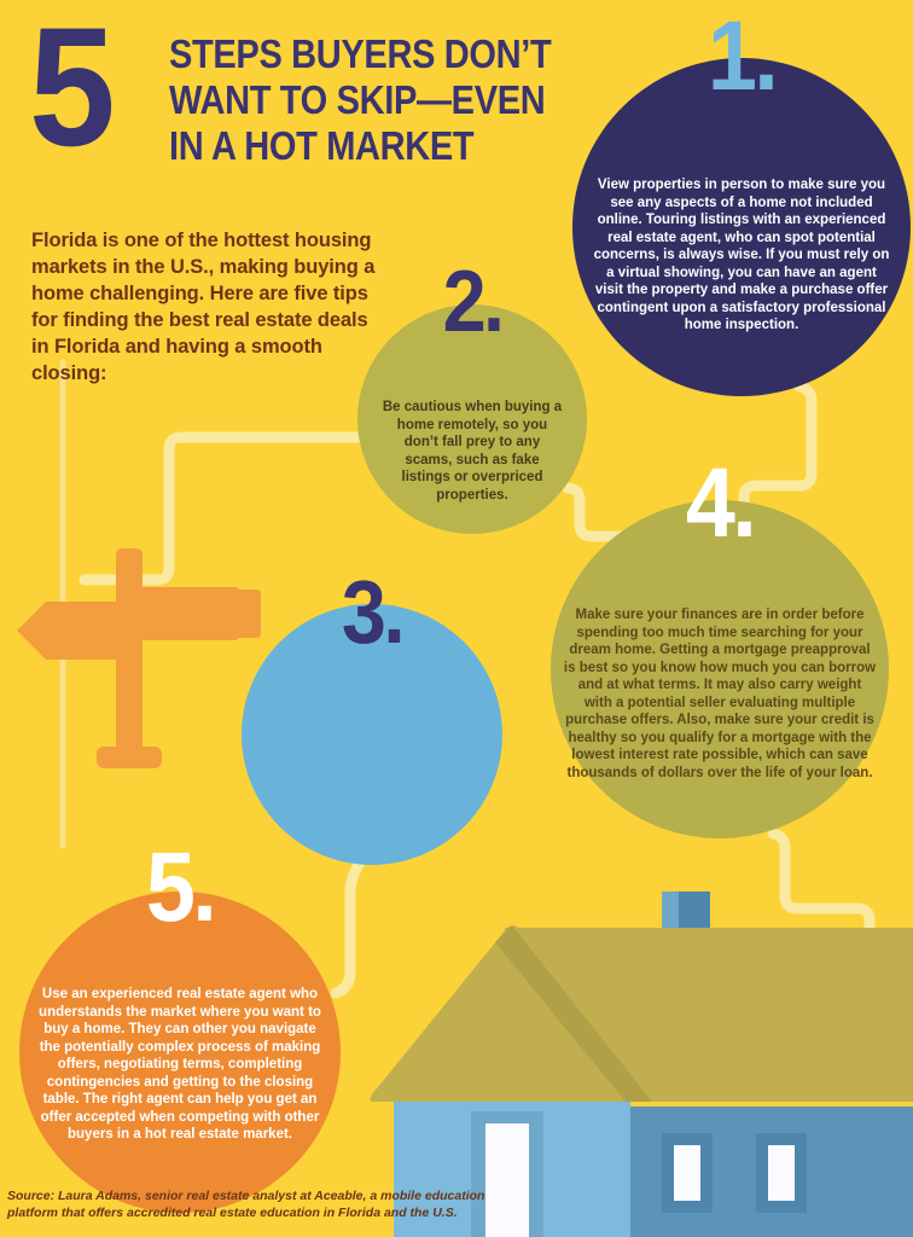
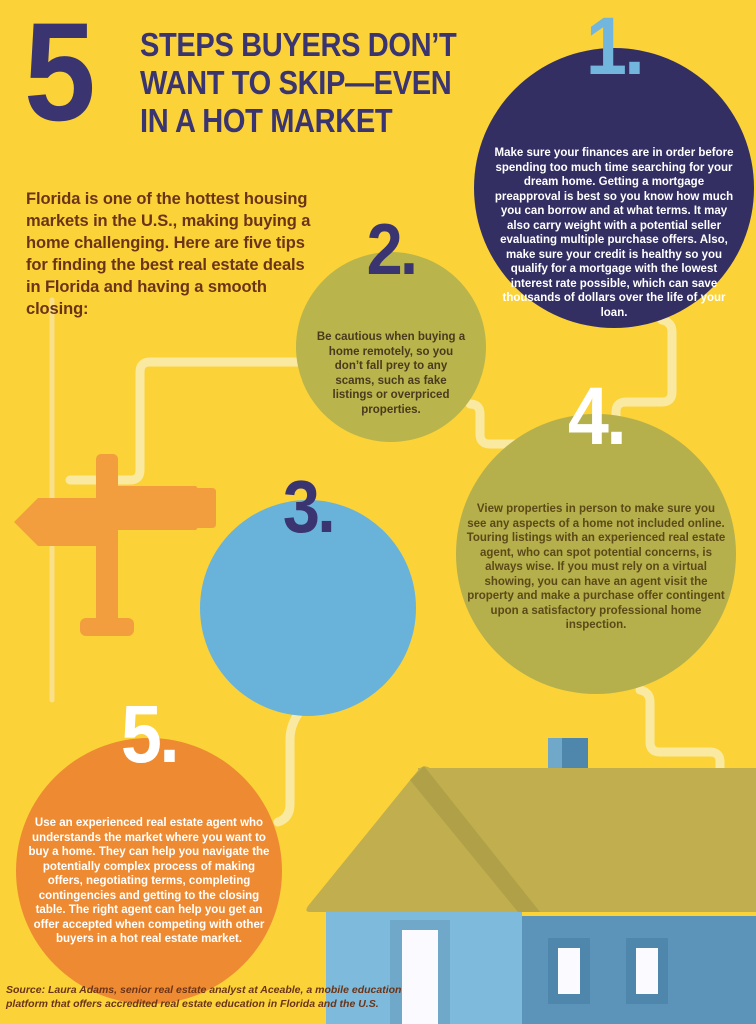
  5
  STEPS BUYERS DON’T WANT TO SKIP—EVEN IN A HOT MARKET
  Florida is one of the hottest housing markets in the U.S., making buying a home challenging. Here are five tips for finding the best real estate deals in Florida and having a smooth closing:
  1.
- View properties in person to make sure you see any aspects of a home not included online. Touring listings with an experienced real estate agent, who can spot potential concerns, is always wise. If you must rely on a virtual showing, you can have an agent visit the property and make a purchase offer contingent upon a satisfactory professional home inspection.
+ Make sure your finances are in order before spending too much time searching for your dream home. Getting a mortgage preapproval is best so you know how much you can borrow and at what terms. It may also carry weight with a potential seller evaluating multiple purchase offers. Also, make sure your credit is healthy so you qualify for a mortgage with the lowest interest rate possible, which can save thousands of dollars over the life of your loan.
  2.
  Be cautious when buying a home remotely, so you don’t fall prey to any scams, such as fake listings or overpriced properties.
  3.
  4.
- Make sure your finances are in order before spending too much time searching for your dream home. Getting a mortgage preapproval is best so you know how much you can borrow and at what terms. It may also carry weight with a potential seller evaluating multiple purchase offers. Also, make sure your credit is healthy so you qualify for a mortgage with the lowest interest rate possible, which can save thousands of dollars over the life of your loan.
+ View properties in person to make sure you see any aspects of a home not included online. Touring listings with an experienced real estate agent, who can spot potential concerns, is always wise. If you must rely on a virtual showing, you can have an agent visit the property and make a purchase offer contingent upon a satisfactory professional home inspection.
  5.
- Use an experienced real estate agent who understands the market where you want to buy a home. They can other you navigate the potentially complex process of making offers, negotiating terms, completing contingencies and getting to the closing table. The right agent can help you get an offer accepted when competing with other buyers in a hot real estate market.
+ Use an experienced real estate agent who understands the market where you want to buy a home. They can help you navigate the potentially complex process of making offers, negotiating terms, completing contingencies and getting to the closing table. The right agent can help you get an offer accepted when competing with other buyers in a hot real estate market.
  Source: Laura Adams, senior real estate analyst at Aceable, a mobile education platform that offers accredited real estate education in Florida and the U.S.
